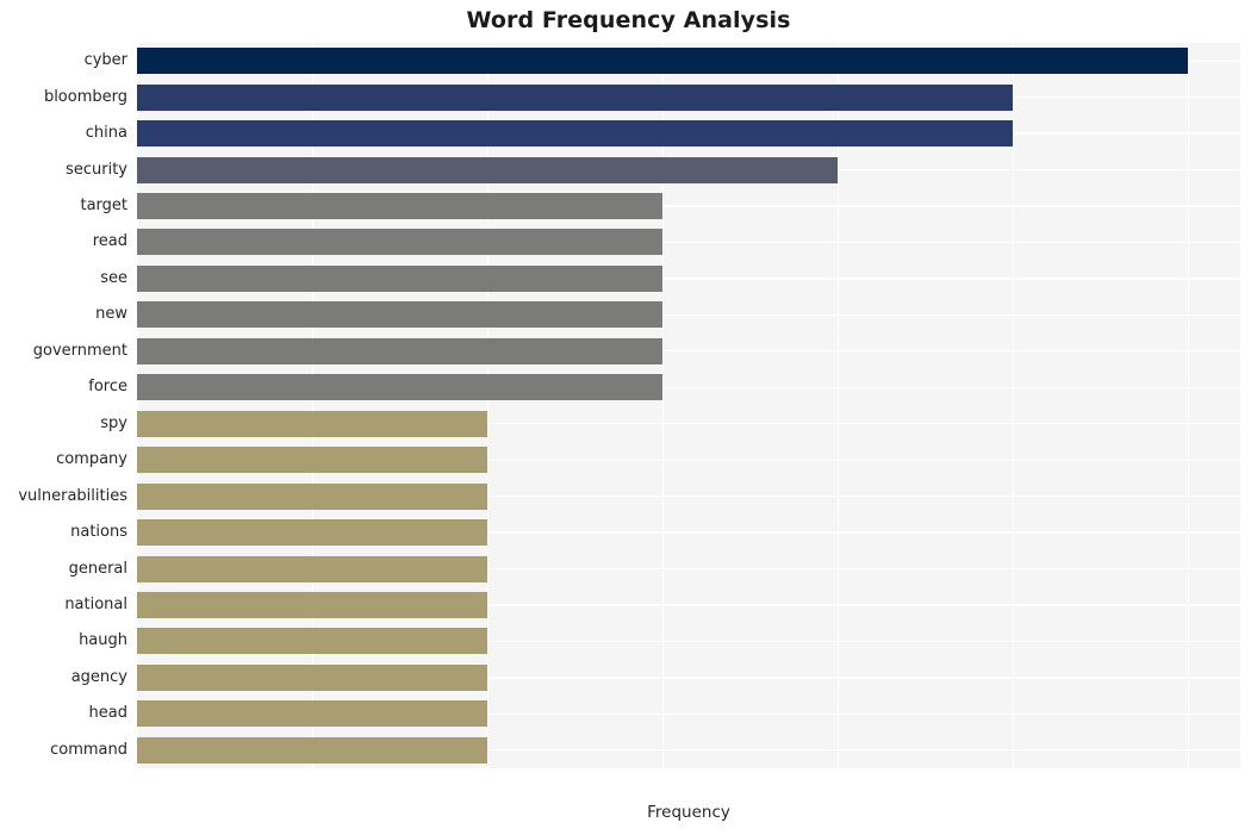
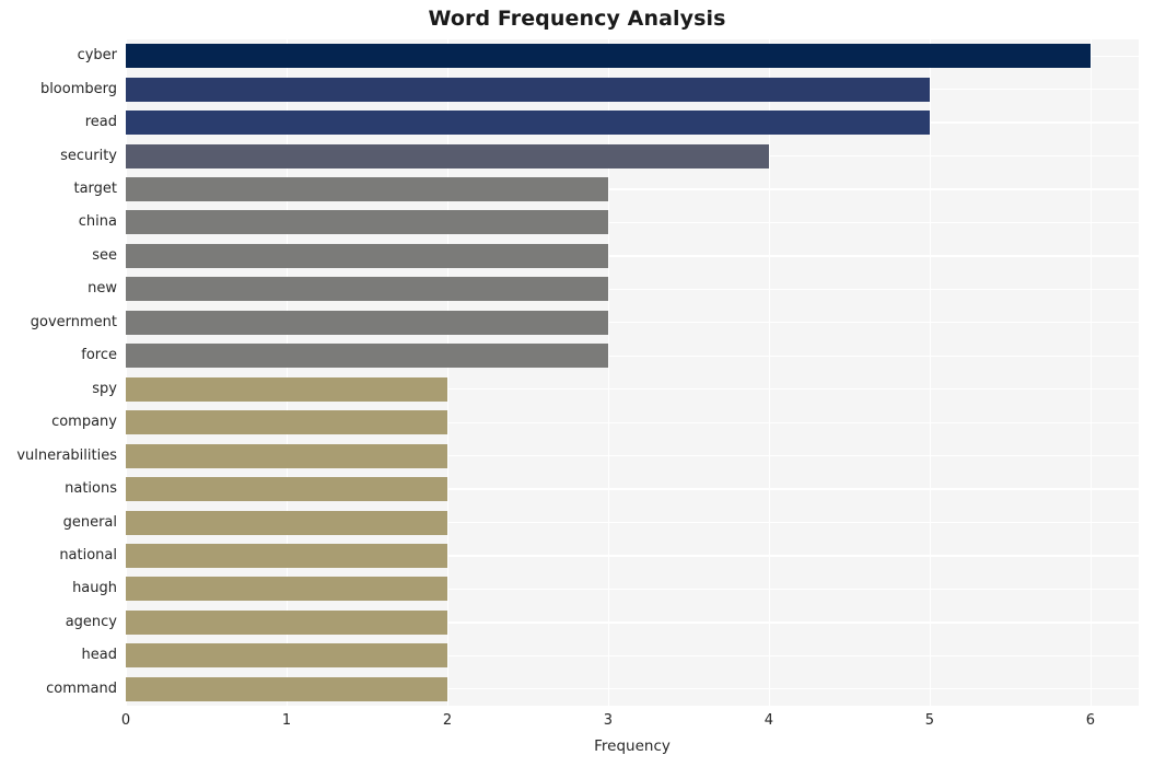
  Word Frequency Analysis
  cyber
  bloomberg
- china
+ read
  security
  target
- read
+ china
  see
  new
  government
  force
  spy
  company
  vulnerabilities
  nations
  general
  national
  haugh
  agency
  head
  command
+ 0
+ 1
+ 2
+ 3
+ 4
+ 5
+ 6
  Frequency
